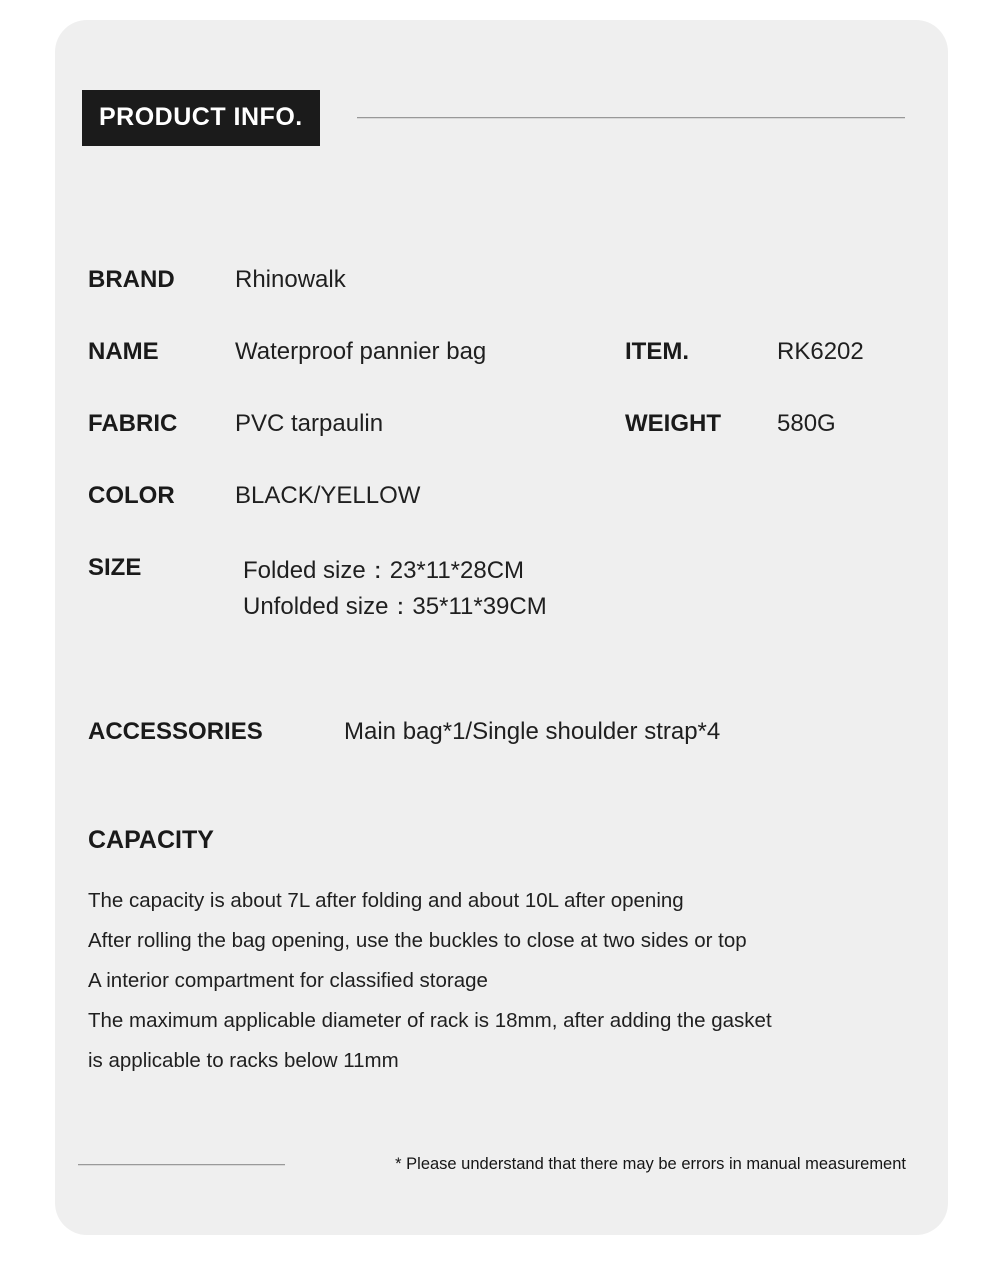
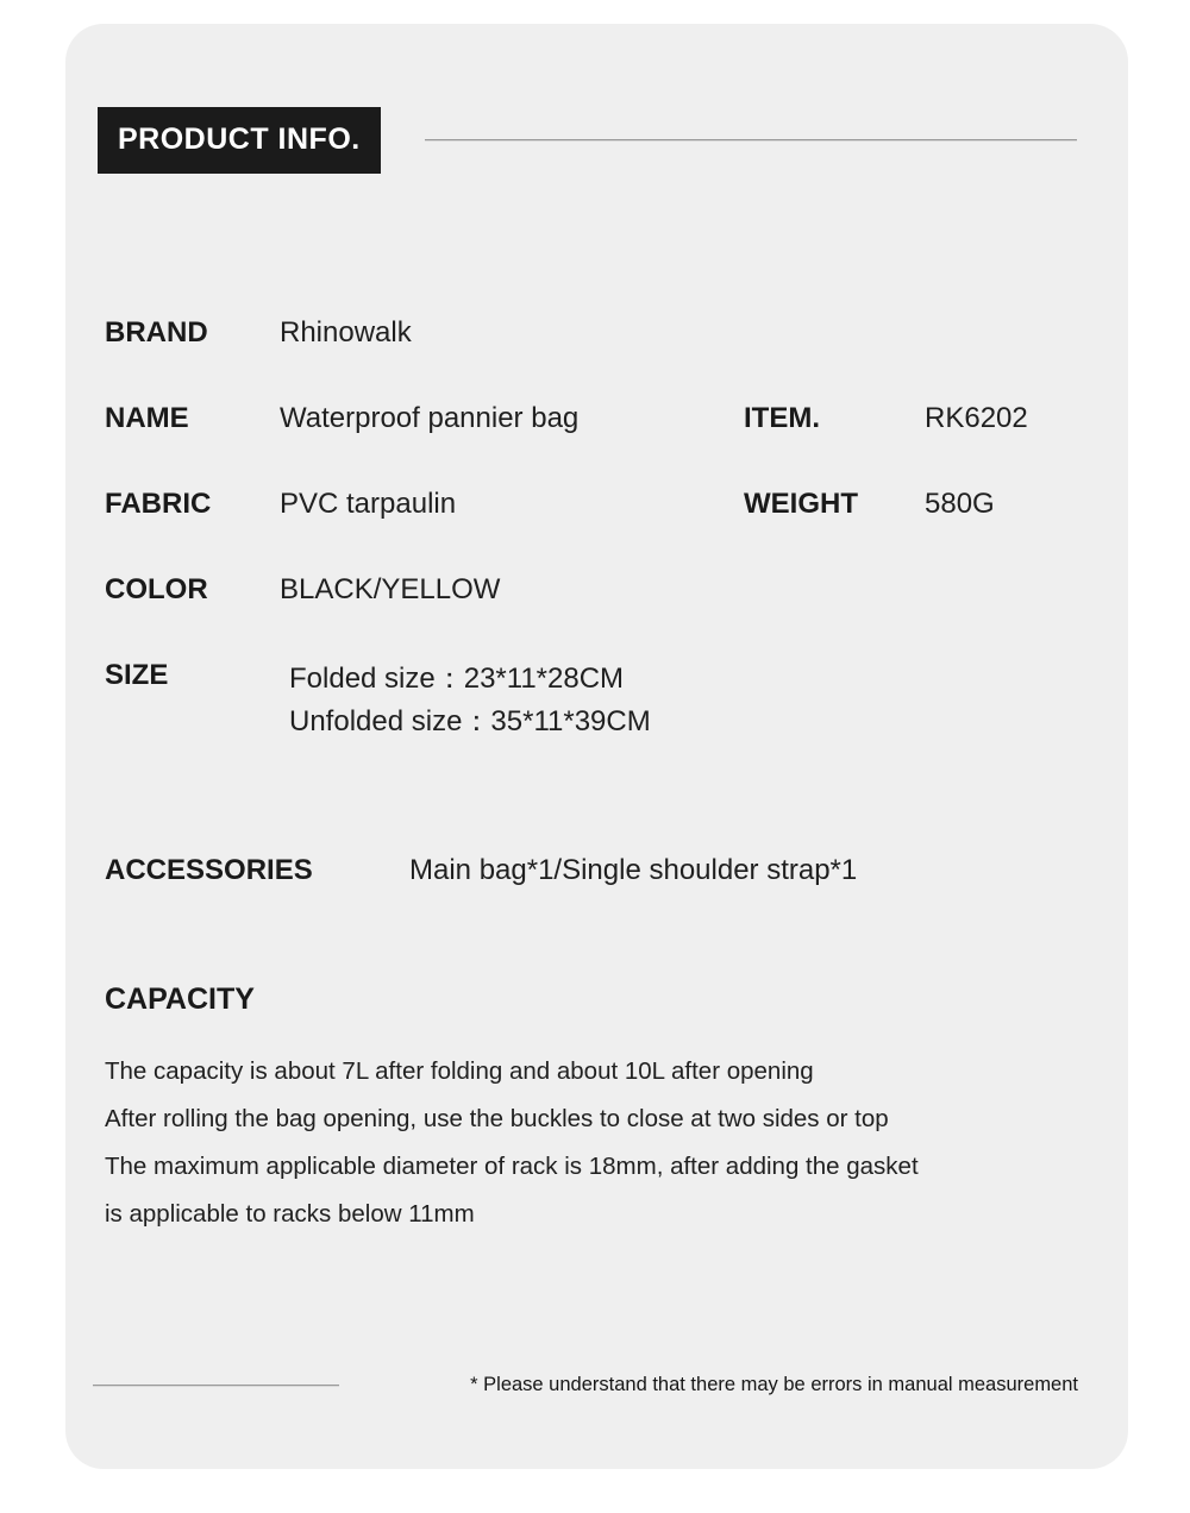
  PRODUCT INFO.
  BRAND
  Rhinowalk
  NAME
  Waterproof pannier bag
  ITEM.
  RK6202
  FABRIC
  PVC tarpaulin
  WEIGHT
  580G
  COLOR
  BLACK/YELLOW
  SIZE
  Folded size：23*11*28CM
  Unfolded size：35*11*39CM
  ACCESSORIES
- Main bag*1/Single shoulder strap*4
+ Main bag*1/Single shoulder strap*1
  CAPACITY
  The capacity is about 7L after folding and about 10L after opening
  After rolling the bag opening, use the buckles to close at two sides or top
- A interior compartment for classified storage
  The maximum applicable diameter of rack is 18mm, after adding the gasket
  is applicable to racks below 11mm
  * Please understand that there may be errors in manual measurement
